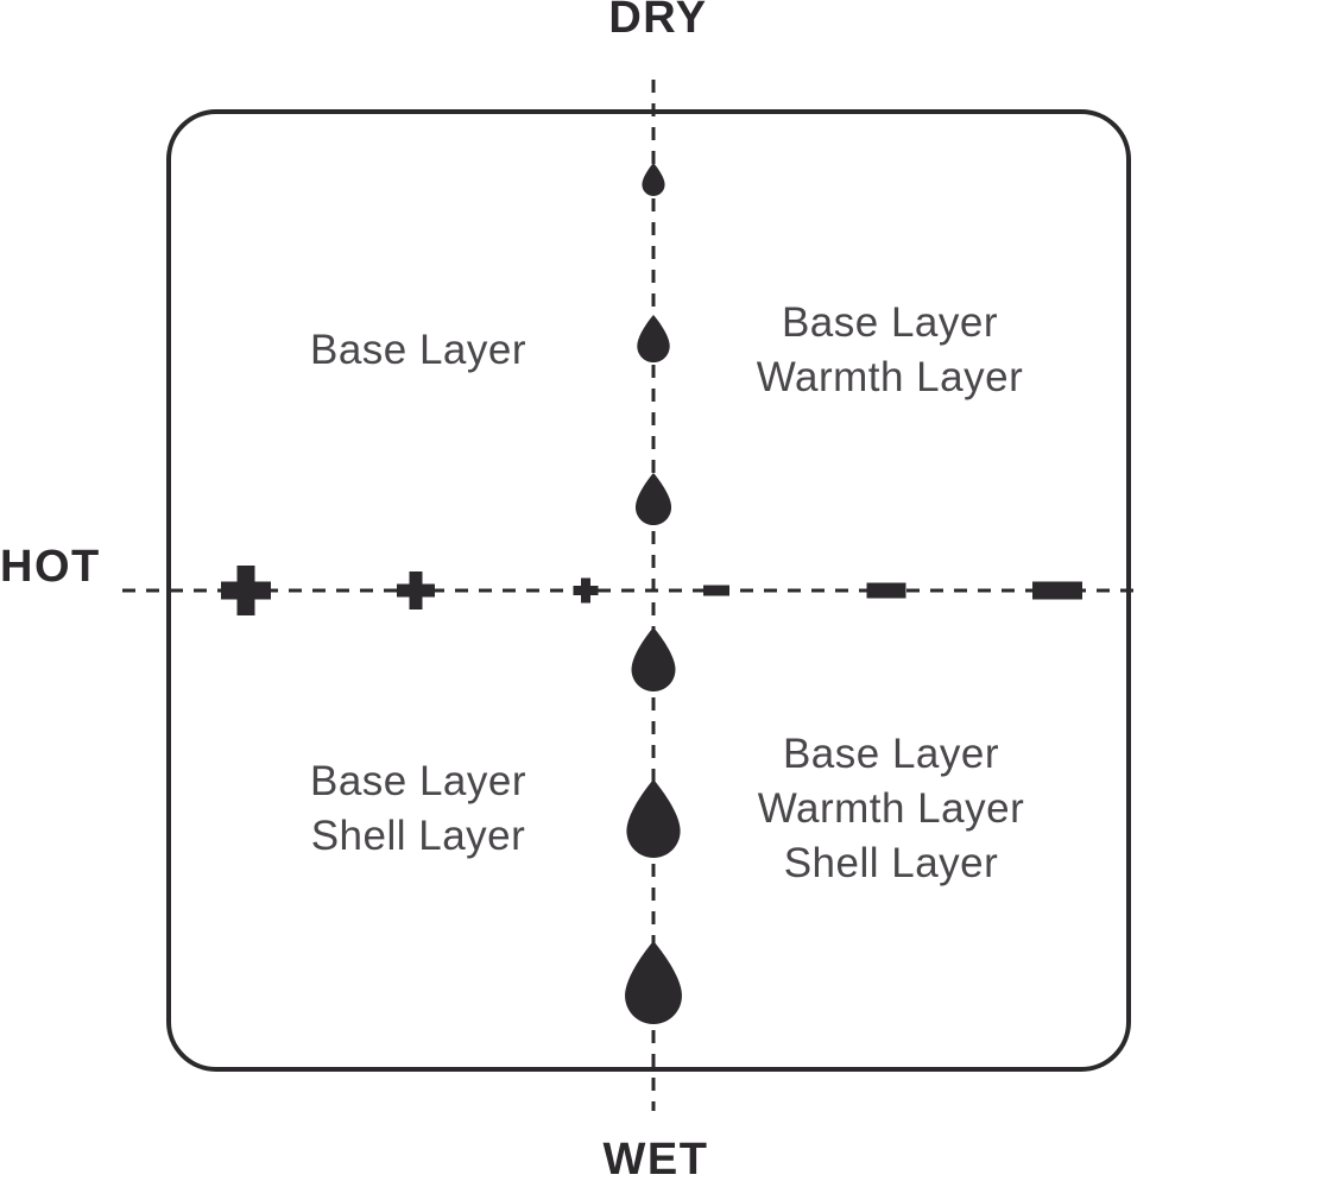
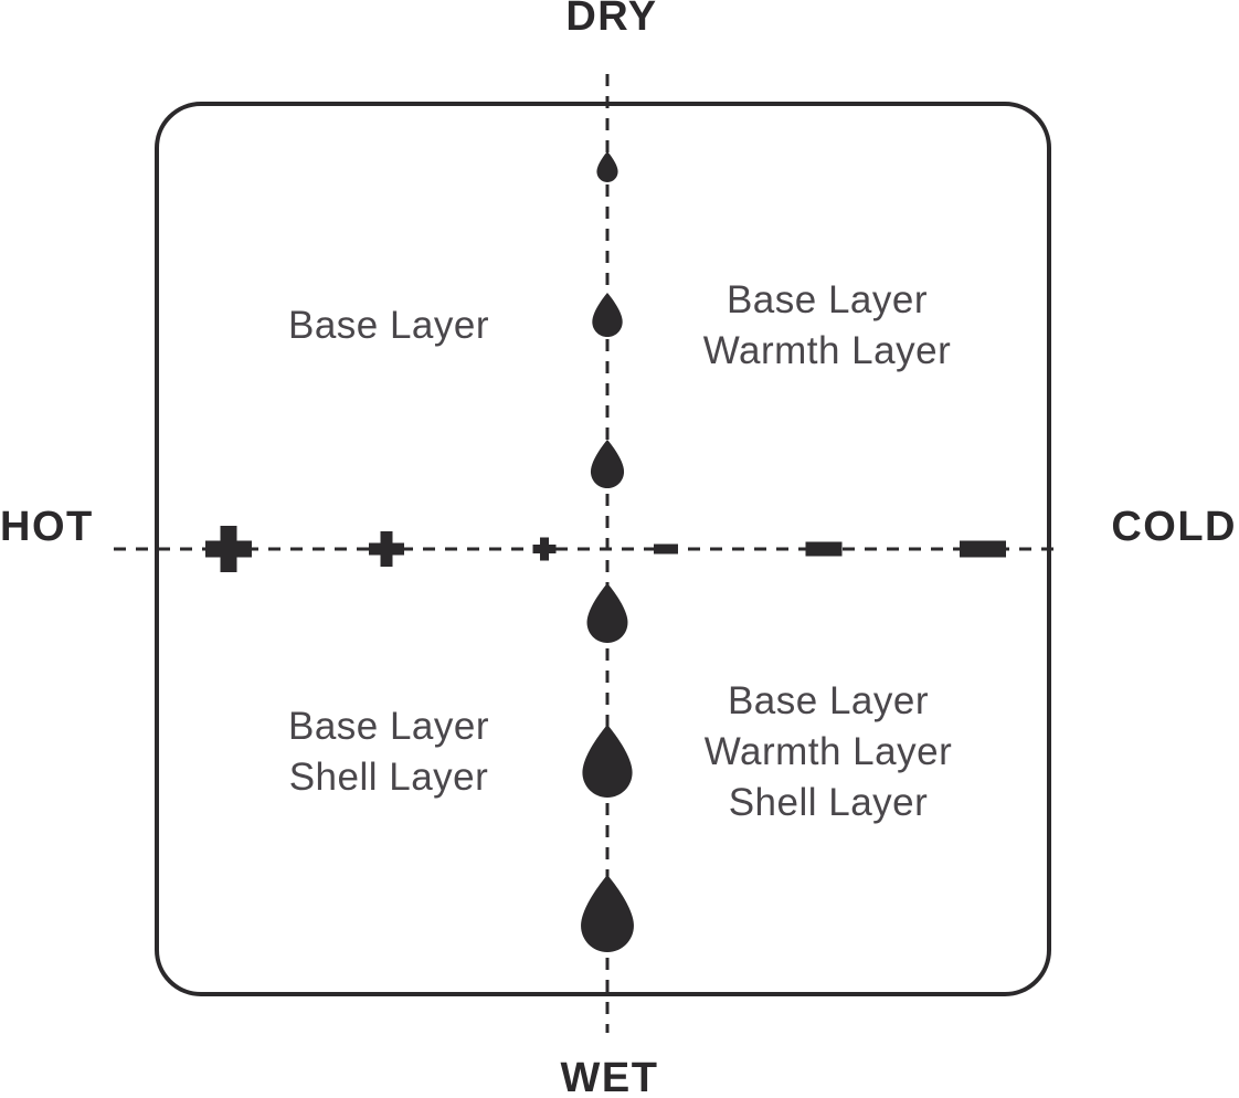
  DRY
  WET
  HOT
+ COLD
  Base Layer
  Base Layer
  Warmth Layer
  Base Layer
  Shell Layer
  Base Layer
  Warmth Layer
  Shell Layer
